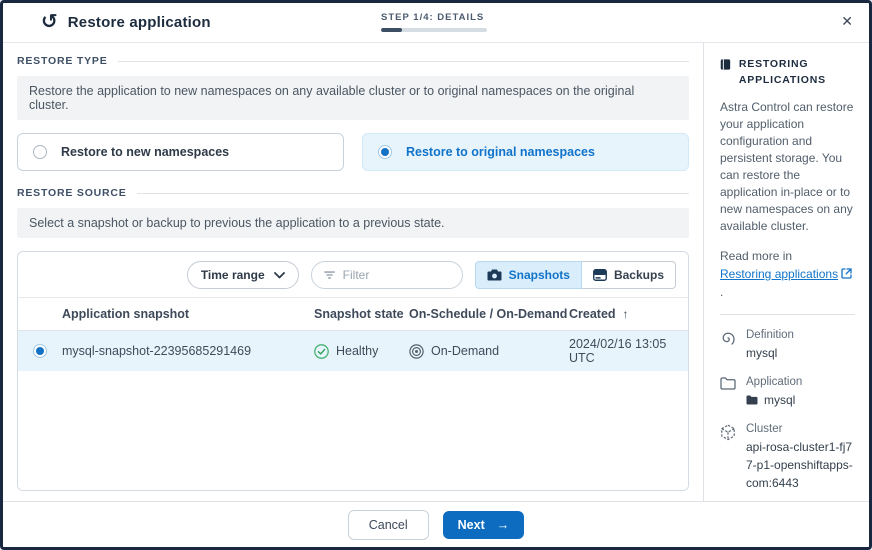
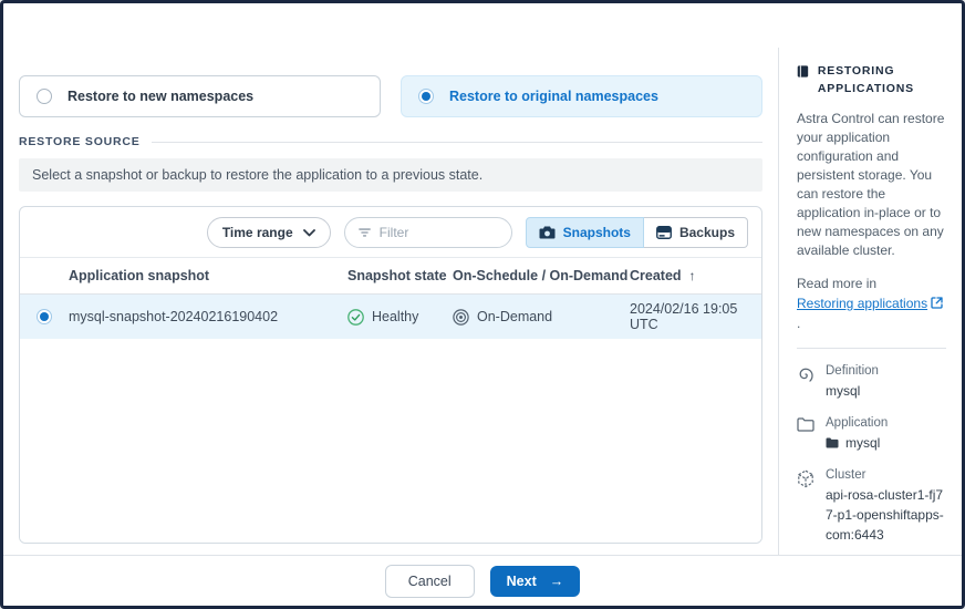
- ↺
- Restore application
- STEP 1/4: DETAILS
- ✕
- RESTORE TYPE
- Restore the application to new namespaces on any available cluster or to original namespaces on the original cluster.
  Restore to new namespaces
  Restore to original namespaces
  RESTORE SOURCE
- Select a snapshot or backup to previous the application to a previous state.
+ Select a snapshot or backup to restore the application to a previous state.
  Time range
  Filter
  Snapshots
  Backups
  Application snapshot
  Snapshot state
  On-Schedule / On-Demand
  Created
  ↑
- mysql-snapshot-22395685291469
+ mysql-snapshot-20240216190402
  Healthy
  On-Demand
- 2024/02/16 13:05 UTC
+ 2024/02/16 19:05 UTC
  RESTORING APPLICATIONS
  Astra Control can restore your application configuration and persistent storage. You can restore the application in-place or to new namespaces on any available cluster.
  Read more in
  Restoring applications .
  Definition
  mysql
  Application
  mysql
  Cluster
  api-rosa-cluster1-fj77-p1-openshiftapps-com:6443
  Cancel
  Next
  →
